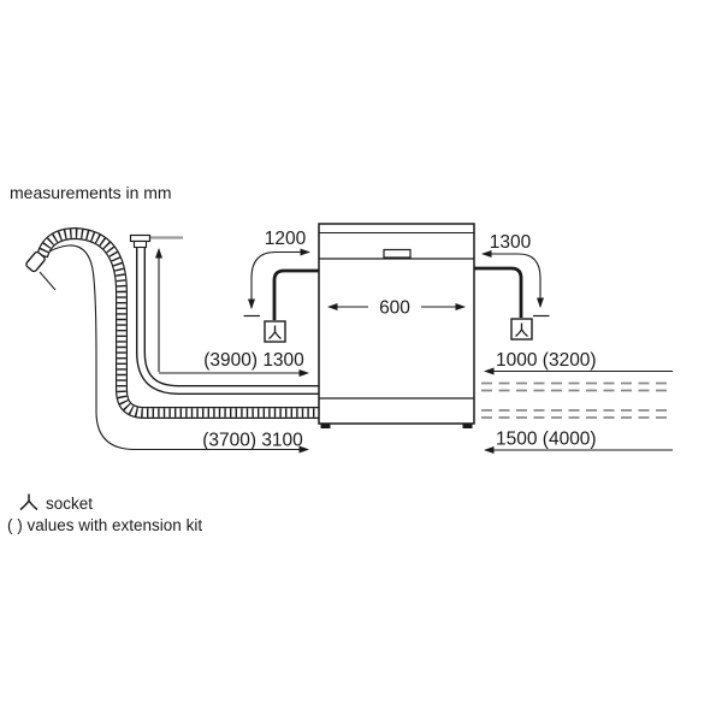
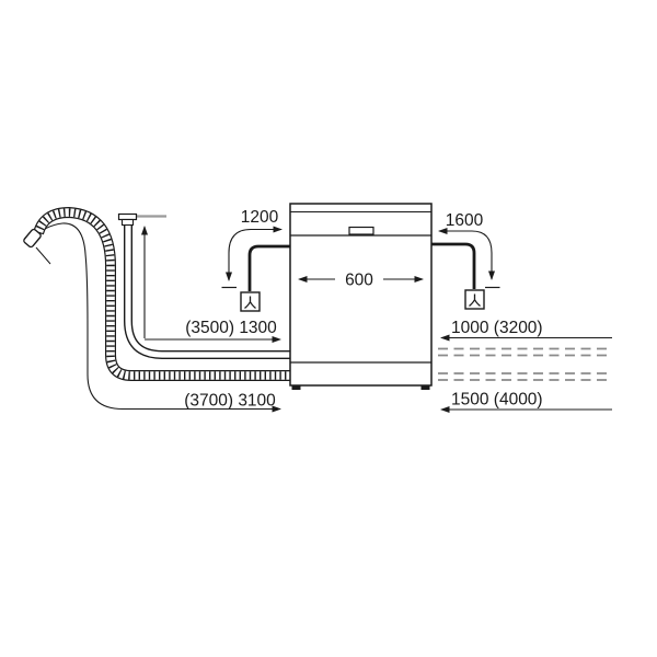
- measurements in mm
  1200
- 1300
+ 1600
  600
- (3900) 1300
+ (3500) 1300
  (3700) 3100
  1000 (3200)
  1500 (4000)
- socket
- ( ) values with extension kit
